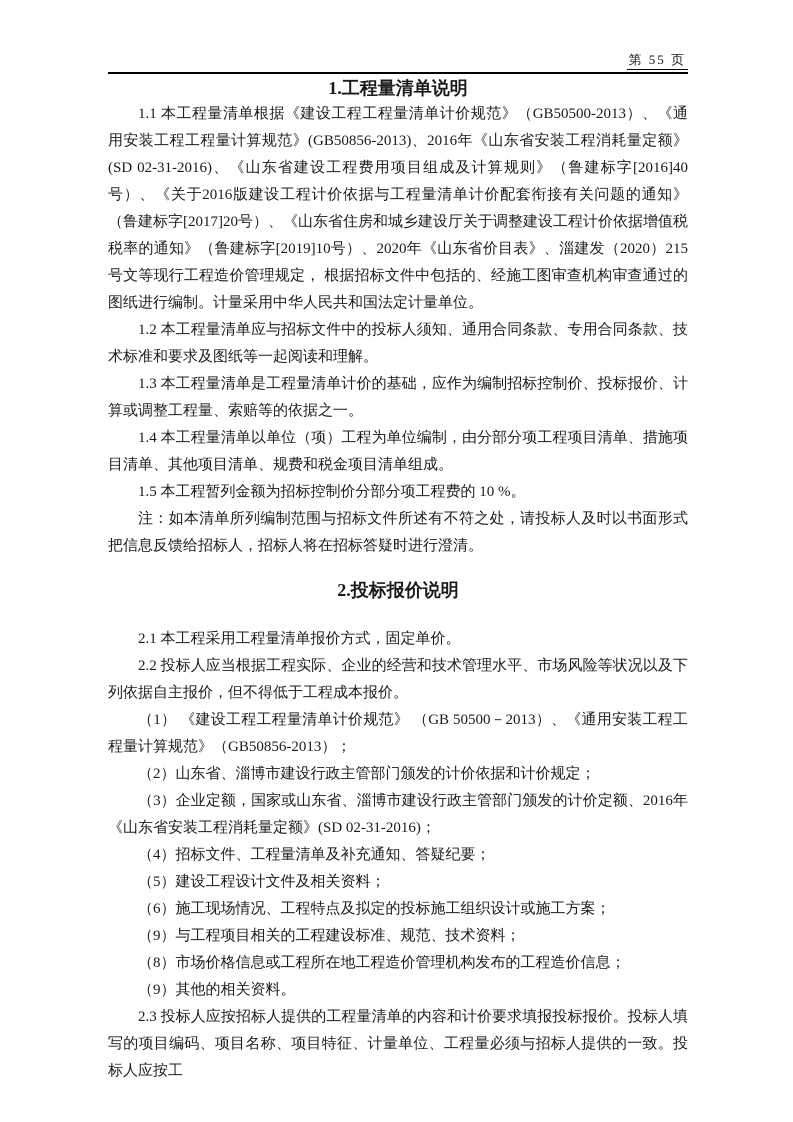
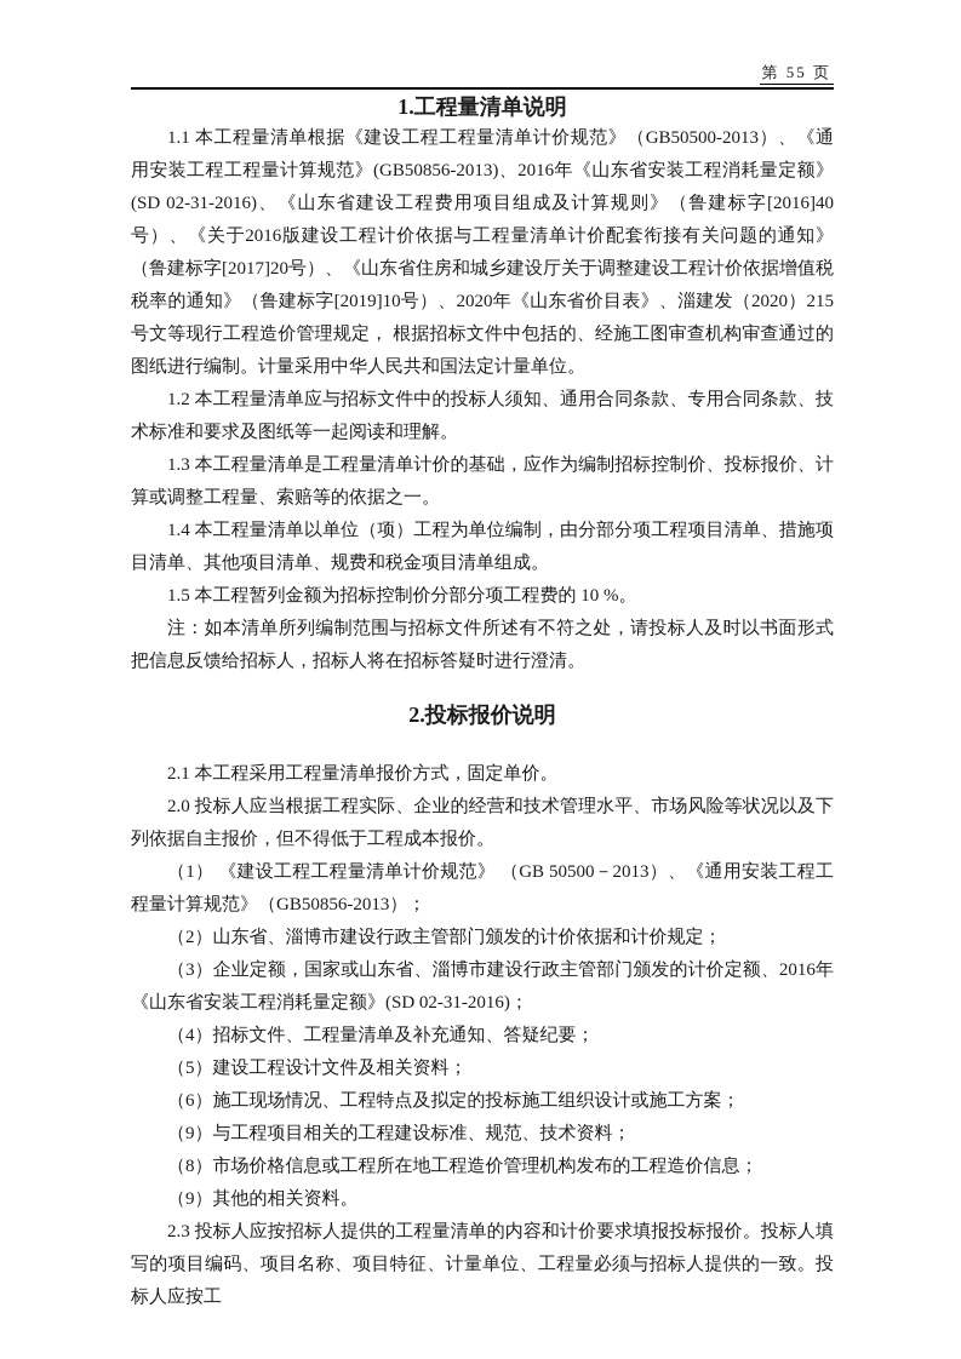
  第 55 页
  1.工程量清单说明
  1.1 本工程量清单根据《建设工程工程量清单计价规范》（GB50500-2013）、《通用安装工程工程量计算规范》(GB50856-2013)、2016年《山东省安装工程消耗量定额》(SD 02-31-2016)、《山东省建设工程费用项目组成及计算规则》（鲁建标字[2016]40号）、《关于2016版建设工程计价依据与工程量清单计价配套衔接有关问题的通知》（鲁建标字[2017]20号）、《山东省住房和城乡建设厅关于调整建设工程计价依据增值税税率的通知》（鲁建标字[2019]10号）、2020年《山东省价目表》、淄建发（2020）215号文等现行工程造价管理规定， 根据招标文件中包括的、经施工图审查机构审查通过的图纸进行编制。计量采用中华人民共和国法定计量单位。
  1.2 本工程量清单应与招标文件中的投标人须知、通用合同条款、专用合同条款、技术标准和要求及图纸等一起阅读和理解。
  1.3 本工程量清单是工程量清单计价的基础，应作为编制招标控制价、投标报价、计算或调整工程量、索赔等的依据之一。
  1.4 本工程量清单以单位（项）工程为单位编制，由分部分项工程项目清单、措施项目清单、其他项目清单、规费和税金项目清单组成。
  1.5 本工程暂列金额为招标控制价分部分项工程费的 10 %。
  注：如本清单所列编制范围与招标文件所述有不符之处，请投标人及时以书面形式把信息反馈给招标人，招标人将在招标答疑时进行澄清。
  2.投标报价说明
  2.1 本工程采用工程量清单报价方式，固定单价。
- 2.2 投标人应当根据工程实际、企业的经营和技术管理水平、市场风险等状况以及下列依据自主报价，但不得低于工程成本报价。
+ 2.0 投标人应当根据工程实际、企业的经营和技术管理水平、市场风险等状况以及下列依据自主报价，但不得低于工程成本报价。
  （1） 《建设工程工程量清单计价规范》 （GB 50500－2013）、《通用安装工程工程量计算规范》（GB50856-2013）；
  （2）山东省、淄博市建设行政主管部门颁发的计价依据和计价规定；
  （3）企业定额，国家或山东省、淄博市建设行政主管部门颁发的计价定额、2016年《山东省安装工程消耗量定额》(SD 02-31-2016)；
  （4）招标文件、工程量清单及补充通知、答疑纪要；
  （5）建设工程设计文件及相关资料；
  （6）施工现场情况、工程特点及拟定的投标施工组织设计或施工方案；
  （9）与工程项目相关的工程建设标准、规范、技术资料；
  （8）市场价格信息或工程所在地工程造价管理机构发布的工程造价信息；
  （9）其他的相关资料。
  2.3 投标人应按招标人提供的工程量清单的内容和计价要求填报投标报价。投标人填写的项目编码、项目名称、项目特征、计量单位、工程量必须与招标人提供的一致。投标人应按工
